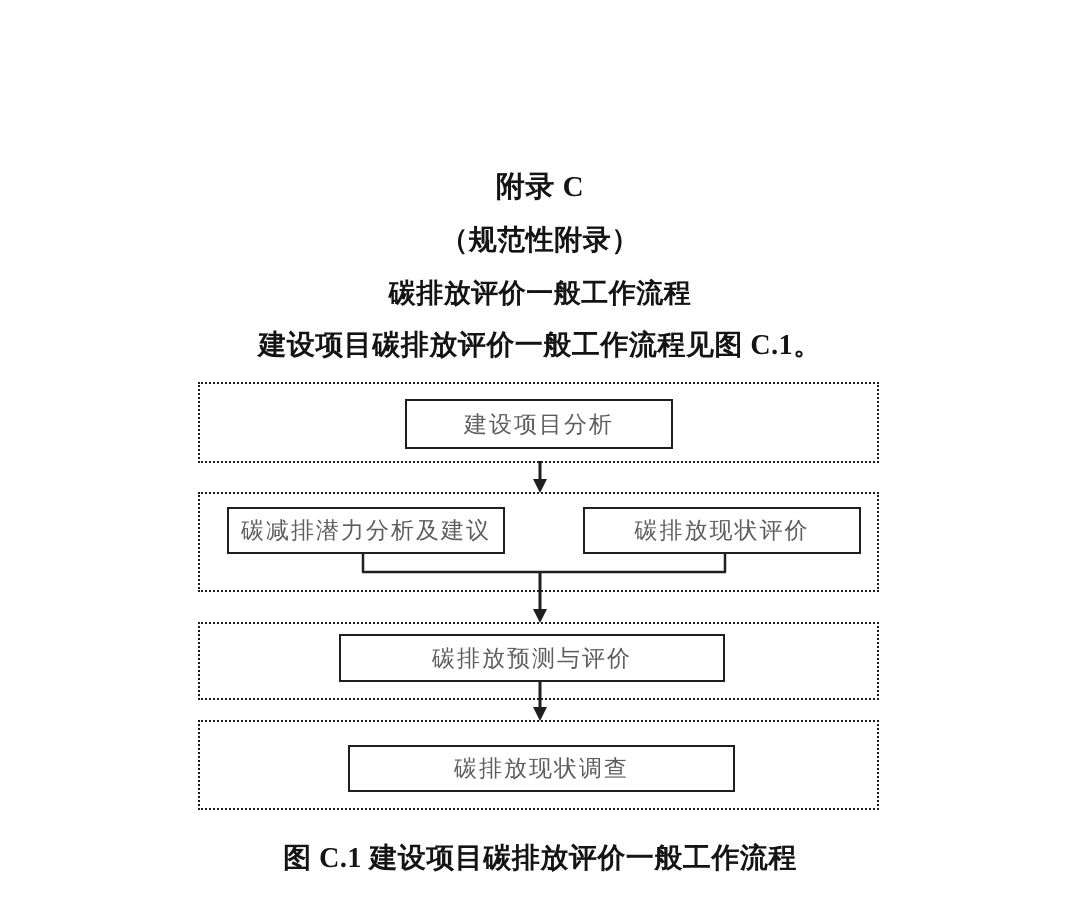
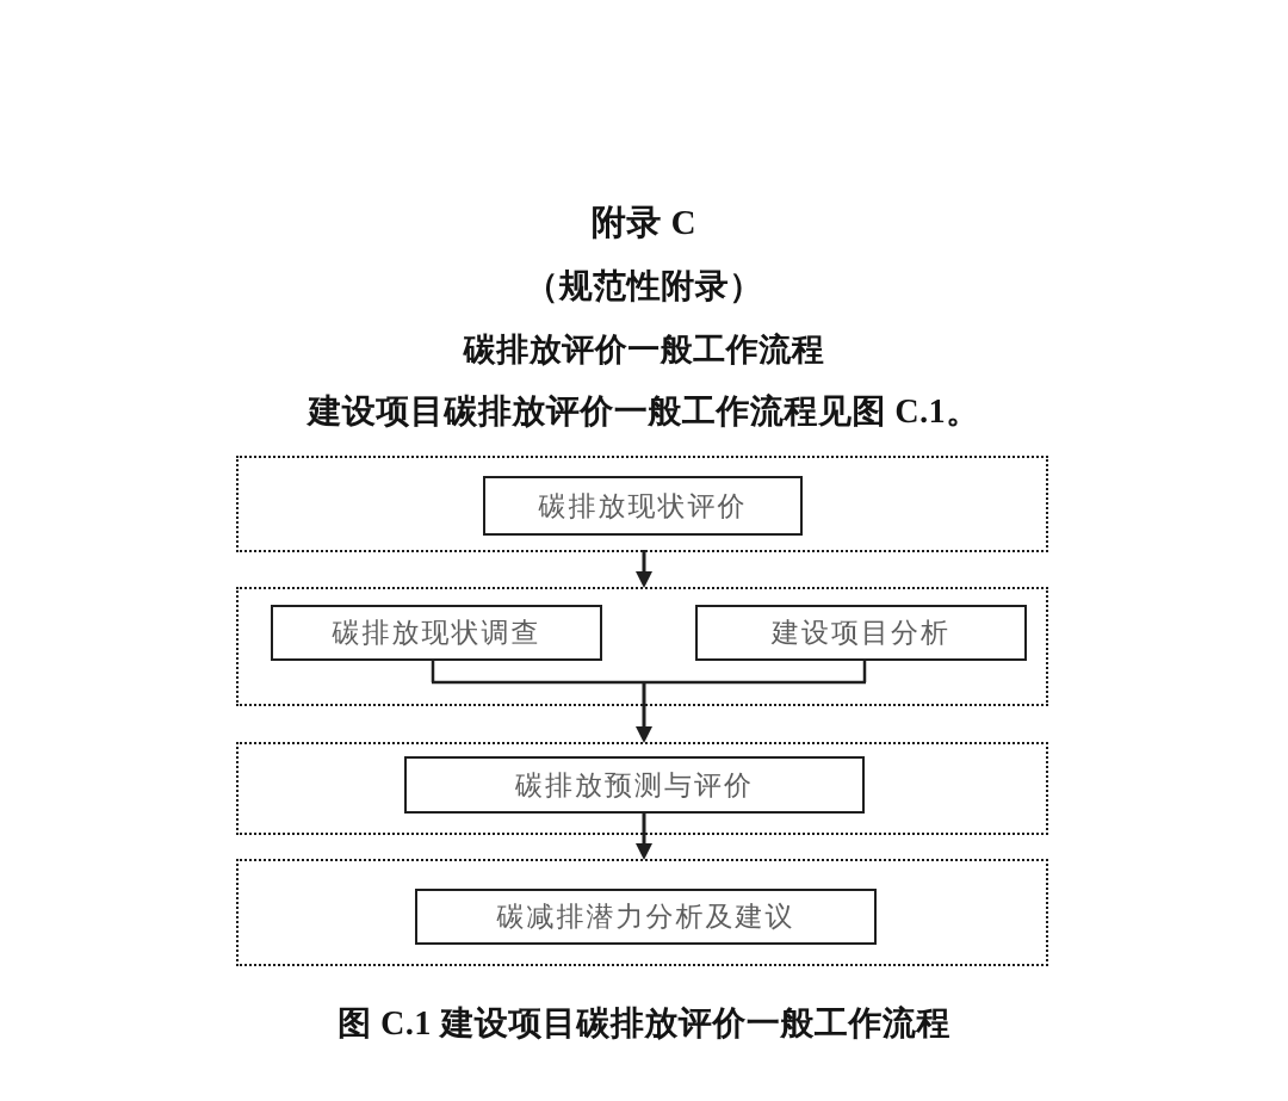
  附录 C
  （规范性附录）
  碳排放评价一般工作流程
  建设项目碳排放评价一般工作流程见图 C.1。
- 建设项目分析
+ 碳排放现状评价
- 碳减排潜力分析及建议
+ 碳排放现状调查
- 碳排放现状评价
+ 建设项目分析
  碳排放预测与评价
- 碳排放现状调查
+ 碳减排潜力分析及建议
  图 C.1 建设项目碳排放评价一般工作流程
